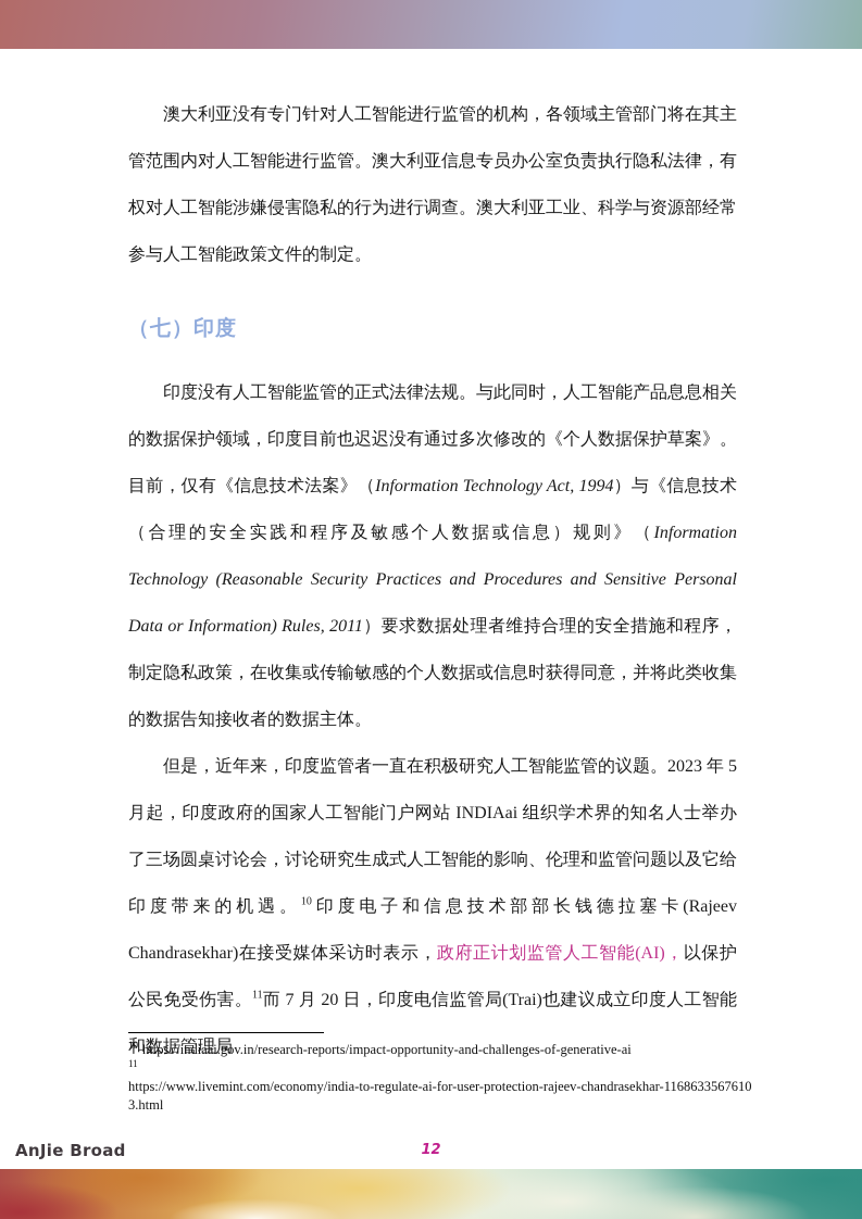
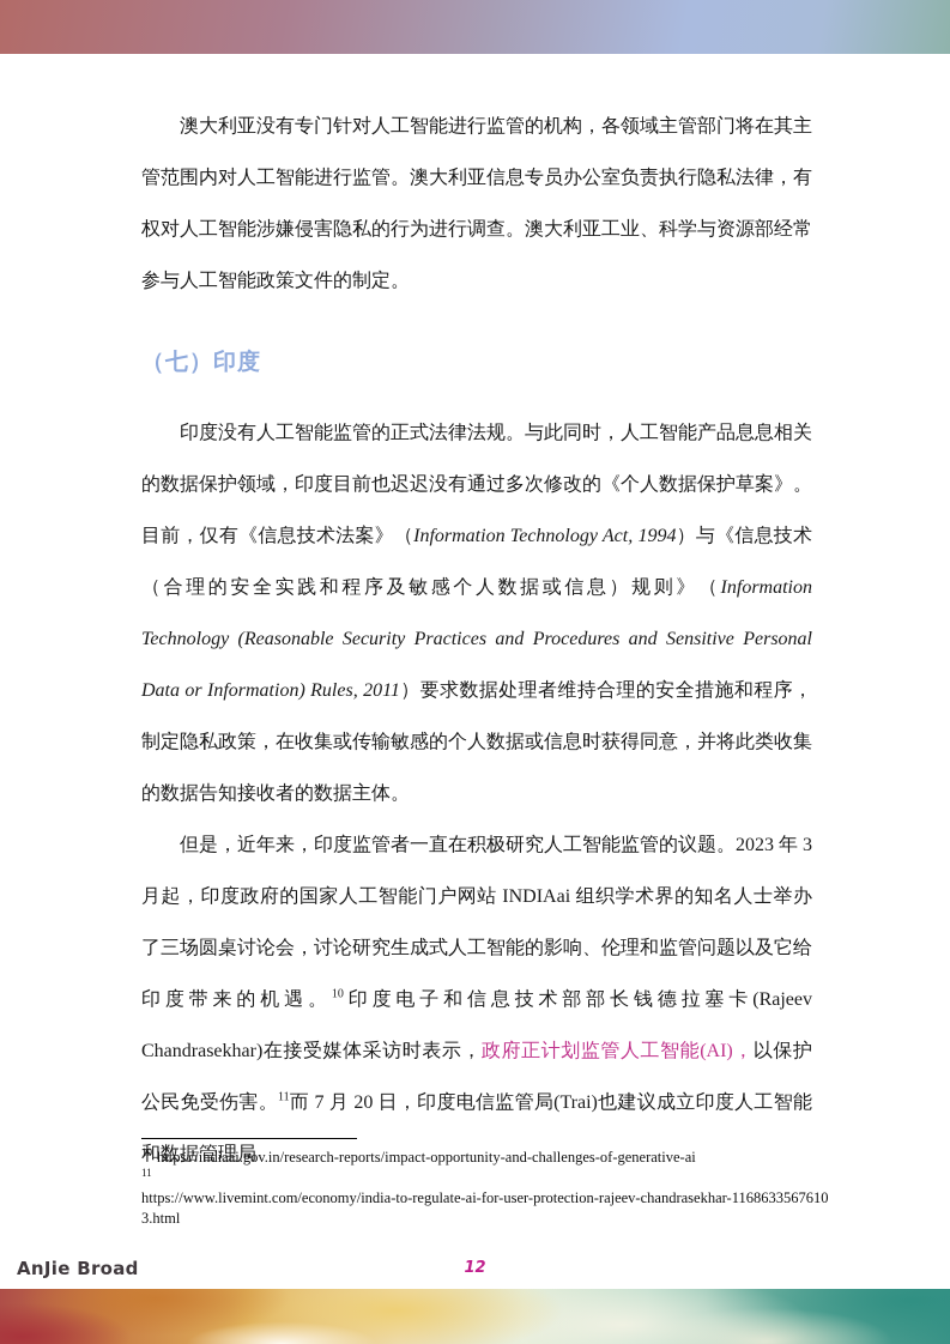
  澳大利亚没有专门针对人工智能进行监管的机构，各领域主管部门将在其主管范围内对人工智能进行监管。澳大利亚信息专员办公室负责执行隐私法律，有权对人工智能涉嫌侵害隐私的行为进行调查。澳大利亚工业、科学与资源部经常参与人工智能政策文件的制定。
  （七）印度
  印度没有人工智能监管的正式法律法规。与此同时，人工智能产品息息相关的数据保护领域，印度目前也迟迟没有通过多次修改的《个人数据保护草案》。目前，仅有《信息技术法案》（Information Technology Act, 1994）与《信息技术（合理的安全实践和程序及敏感个人数据或信息）规则》（Information Technology (Reasonable Security Practices and Procedures and Sensitive Personal Data or Information) Rules, 2011）要求数据处理者维持合理的安全措施和程序，制定隐私政策，在收集或传输敏感的个人数据或信息时获得同意，并将此类收集的数据告知接收者的数据主体。
- 但是，近年来，印度监管者一直在积极研究人工智能监管的议题。2023 年 5 月起，印度政府的国家人工智能门户网站 INDIAai 组织学术界的知名人士举办了三场圆桌讨论会，讨论研究生成式人工智能的影响、伦理和监管问题以及它给印度带来的机遇。10印度电子和信息技术部部长钱德拉塞卡(Rajeev Chandrasekhar)在接受媒体采访时表示，政府正计划监管人工智能(AI)，以保护公民免受伤害。11而 7 月 20 日，印度电信监管局(Trai)也建议成立印度人工智能和数据管理局
+ 但是，近年来，印度监管者一直在积极研究人工智能监管的议题。2023 年 3 月起，印度政府的国家人工智能门户网站 INDIAai 组织学术界的知名人士举办了三场圆桌讨论会，讨论研究生成式人工智能的影响、伦理和监管问题以及它给印度带来的机遇。10印度电子和信息技术部部长钱德拉塞卡(Rajeev Chandrasekhar)在接受媒体采访时表示，政府正计划监管人工智能(AI)，以保护公民免受伤害。11而 7 月 20 日，印度电信监管局(Trai)也建议成立印度人工智能和数据管理局
  10 https://indiaai.gov.in/research-reports/impact-opportunity-and-challenges-of-generative-ai
  11
  https://www.livemint.com/economy/india-to-regulate-ai-for-user-protection-rajeev-chandrasekhar-11686335676103.html
  AnJie Broad
  12
